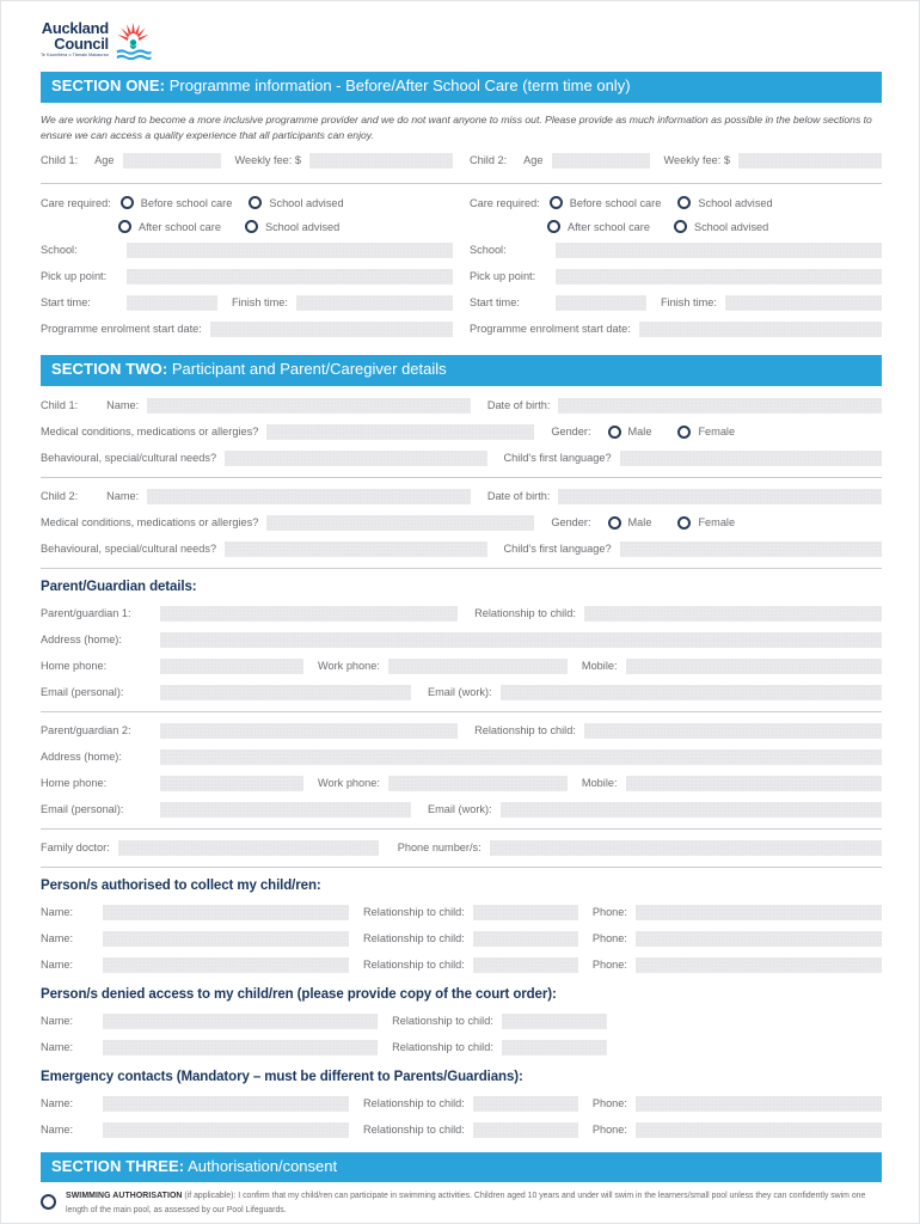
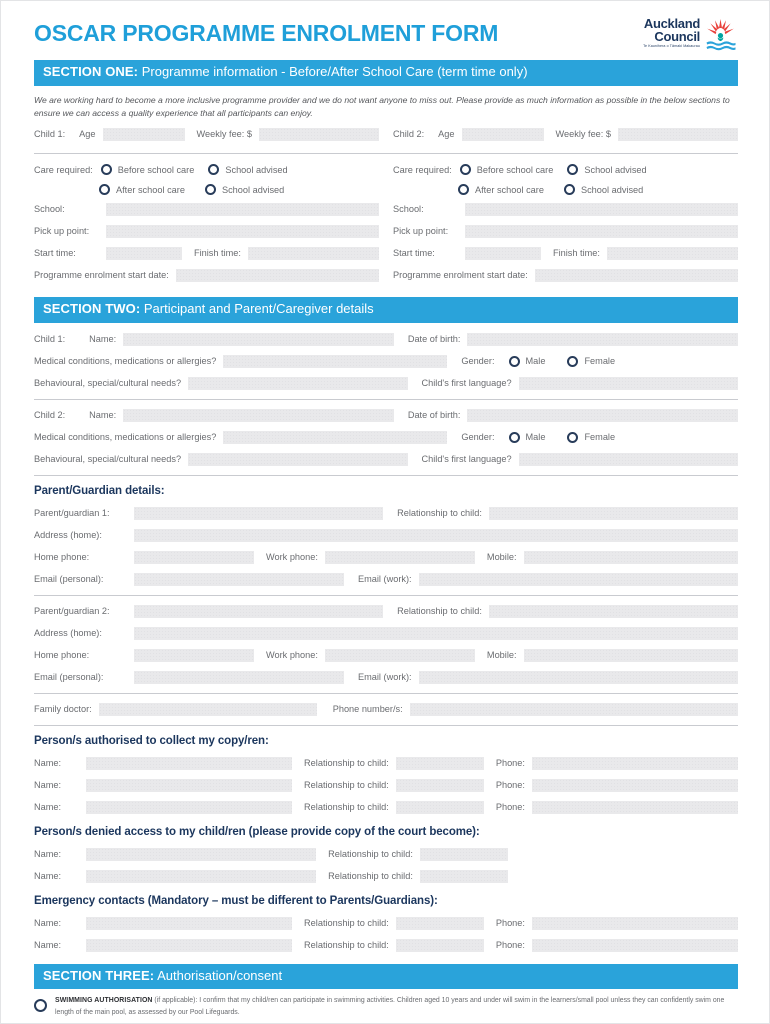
+ OSCAR PROGRAMME ENROLMENT FORM
  Auckland
  Council
  SECTION ONE: Programme information - Before/After School Care (term time only)
  We are working hard to become a more inclusive programme provider and we do not want anyone to miss out. Please provide as much information as possible in the below sections to ensure we can access a quality experience that all participants can enjoy.
  Child 1:
  Age
  Weekly fee: $
  Child 2:
  Age
  Weekly fee: $
  Care required:
  Before school care
  School advised
  After school care
  School advised
  School:
  Pick up point:
  Start time:
  Finish time:
  Programme enrolment start date:
  Care required:
  Before school care
  School advised
  After school care
  School advised
  School:
  Pick up point:
  Start time:
  Finish time:
  Programme enrolment start date:
  SECTION TWO: Participant and Parent/Caregiver details
  Child 1:
  Name:
  Date of birth:
  Medical conditions, medications or allergies?
  Gender:
  Male
  Female
  Behavioural, special/cultural needs?
  Child's first language?
  Child 2:
  Name:
  Date of birth:
  Medical conditions, medications or allergies?
  Gender:
  Male
  Female
  Behavioural, special/cultural needs?
  Child's first language?
  Parent/Guardian details:
  Parent/guardian 1:
  Relationship to child:
  Address (home):
  Home phone:
  Work phone:
  Mobile:
  Email (personal):
  Email (work):
  Parent/guardian 2:
  Relationship to child:
  Address (home):
  Home phone:
  Work phone:
  Mobile:
  Email (personal):
  Email (work):
  Family doctor:
  Phone number/s:
- Person/s authorised to collect my child/ren:
+ Person/s authorised to collect my copy/ren:
  Name:
  Relationship to child:
  Phone:
  Name:
  Relationship to child:
  Phone:
  Name:
  Relationship to child:
  Phone:
- Person/s denied access to my child/ren (please provide copy of the court order):
+ Person/s denied access to my child/ren (please provide copy of the court become):
  Name:
  Relationship to child:
  Name:
  Relationship to child:
  Emergency contacts (Mandatory – must be different to Parents/Guardians):
  Name:
  Relationship to child:
  Phone:
  Name:
  Relationship to child:
  Phone:
  SECTION THREE: Authorisation/consent
